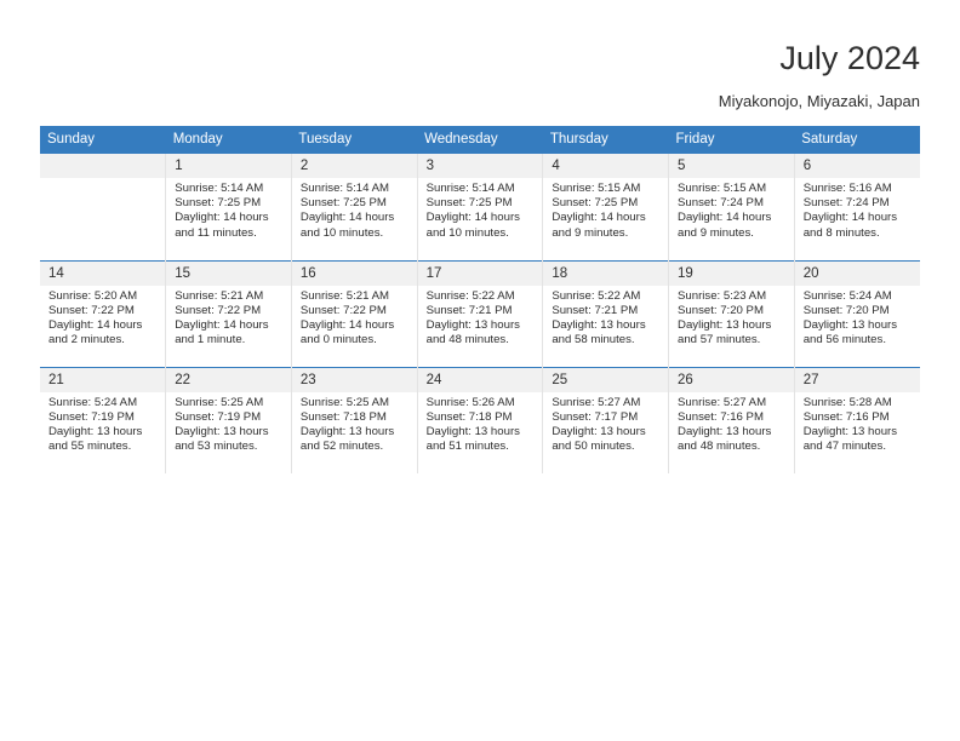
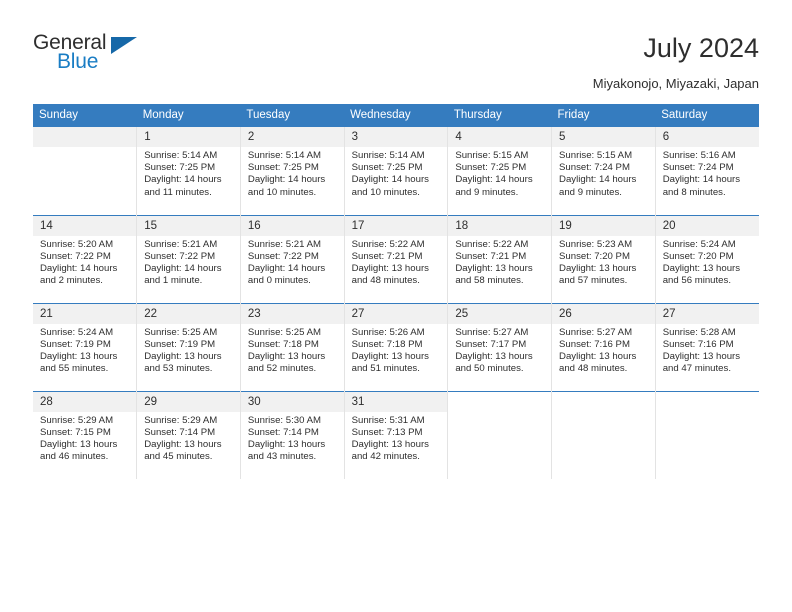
+ General
+ Blue
  July 2024
  Miyakonojo, Miyazaki, Japan
  Sunday	Monday	Tuesday	Wednesday	Thursday	Friday	Saturday
  	1Sunrise: 5:14 AMSunset: 7:25 PMDaylight: 14 hoursand 11 minutes.	2Sunrise: 5:14 AMSunset: 7:25 PMDaylight: 14 hoursand 10 minutes.	3Sunrise: 5:14 AMSunset: 7:25 PMDaylight: 14 hoursand 10 minutes.	4Sunrise: 5:15 AMSunset: 7:25 PMDaylight: 14 hoursand 9 minutes.	5Sunrise: 5:15 AMSunset: 7:24 PMDaylight: 14 hoursand 9 minutes.	6Sunrise: 5:16 AMSunset: 7:24 PMDaylight: 14 hoursand 8 minutes.
  14Sunrise: 5:20 AMSunset: 7:22 PMDaylight: 14 hoursand 2 minutes.	15Sunrise: 5:21 AMSunset: 7:22 PMDaylight: 14 hoursand 1 minute.	16Sunrise: 5:21 AMSunset: 7:22 PMDaylight: 14 hoursand 0 minutes.	17Sunrise: 5:22 AMSunset: 7:21 PMDaylight: 13 hoursand 48 minutes.	18Sunrise: 5:22 AMSunset: 7:21 PMDaylight: 13 hoursand 58 minutes.	19Sunrise: 5:23 AMSunset: 7:20 PMDaylight: 13 hoursand 57 minutes.	20Sunrise: 5:24 AMSunset: 7:20 PMDaylight: 13 hoursand 56 minutes.
- 21Sunrise: 5:24 AMSunset: 7:19 PMDaylight: 13 hoursand 55 minutes.	22Sunrise: 5:25 AMSunset: 7:19 PMDaylight: 13 hoursand 53 minutes.	23Sunrise: 5:25 AMSunset: 7:18 PMDaylight: 13 hoursand 52 minutes.	24Sunrise: 5:26 AMSunset: 7:18 PMDaylight: 13 hoursand 51 minutes.	25Sunrise: 5:27 AMSunset: 7:17 PMDaylight: 13 hoursand 50 minutes.	26Sunrise: 5:27 AMSunset: 7:16 PMDaylight: 13 hoursand 48 minutes.	27Sunrise: 5:28 AMSunset: 7:16 PMDaylight: 13 hoursand 47 minutes.
+ 21Sunrise: 5:24 AMSunset: 7:19 PMDaylight: 13 hoursand 55 minutes.	22Sunrise: 5:25 AMSunset: 7:19 PMDaylight: 13 hoursand 53 minutes.	23Sunrise: 5:25 AMSunset: 7:18 PMDaylight: 13 hoursand 52 minutes.	27Sunrise: 5:26 AMSunset: 7:18 PMDaylight: 13 hoursand 51 minutes.	25Sunrise: 5:27 AMSunset: 7:17 PMDaylight: 13 hoursand 50 minutes.	26Sunrise: 5:27 AMSunset: 7:16 PMDaylight: 13 hoursand 48 minutes.	27Sunrise: 5:28 AMSunset: 7:16 PMDaylight: 13 hoursand 47 minutes.
+ 28Sunrise: 5:29 AMSunset: 7:15 PMDaylight: 13 hoursand 46 minutes.	29Sunrise: 5:29 AMSunset: 7:14 PMDaylight: 13 hoursand 45 minutes.	30Sunrise: 5:30 AMSunset: 7:14 PMDaylight: 13 hoursand 43 minutes.	31Sunrise: 5:31 AMSunset: 7:13 PMDaylight: 13 hoursand 42 minutes.
